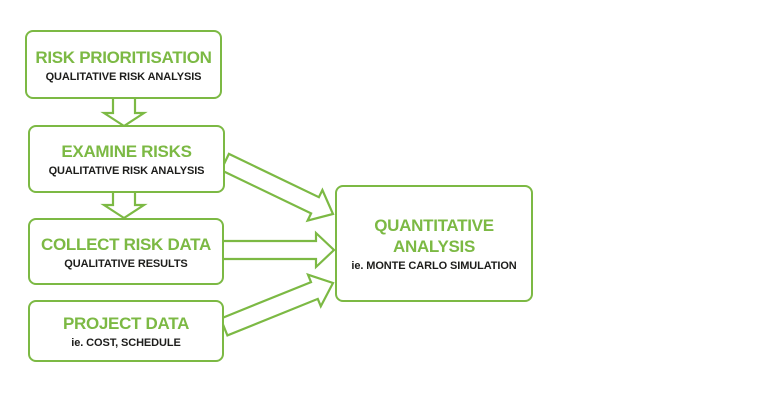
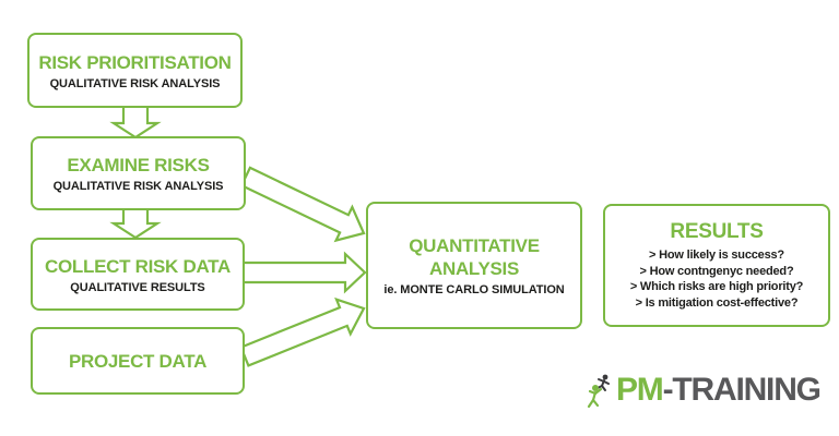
  RISK PRIORITISATION
  QUALITATIVE RISK ANALYSIS
  EXAMINE RISKS
  QUALITATIVE RISK ANALYSIS
  COLLECT RISK DATA
  QUALITATIVE RESULTS
  PROJECT DATA
- ie. COST, SCHEDULE
  QUANTITATIVE
  ANALYSIS
  ie. MONTE CARLO SIMULATION
+ RESULTS
+ > How likely is success?
+ > How contngenyc needed?
+ > Which risks are high priority?
+ > Is mitigation cost-effective?
+ PM-TRAINING
